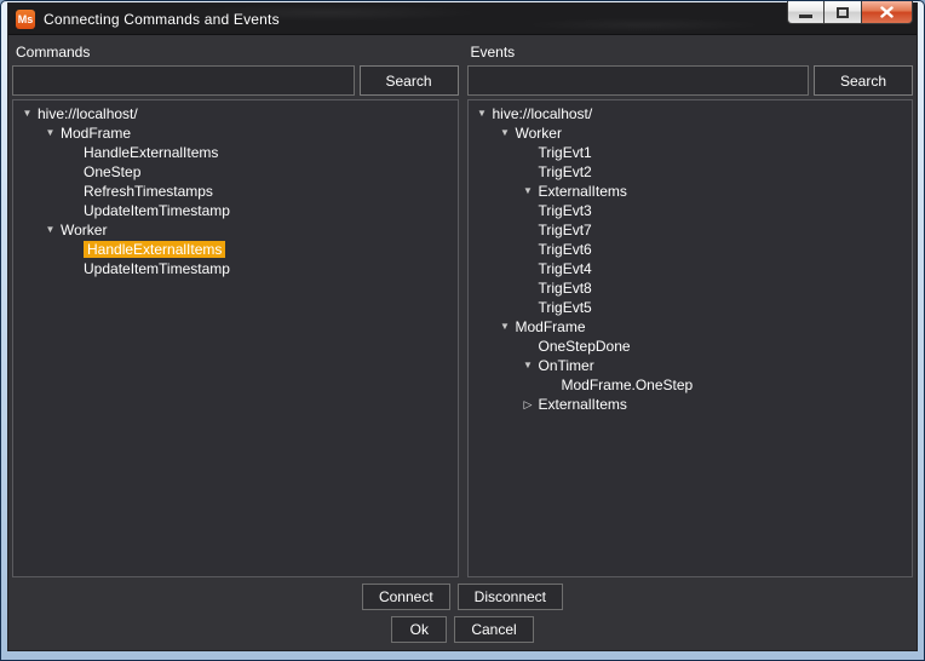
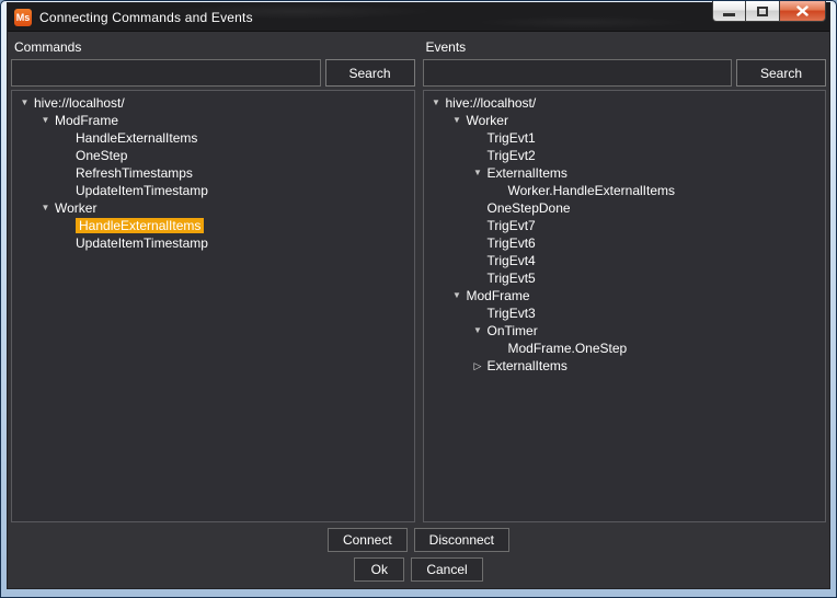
  Ms
  Connecting Commands and Events
  Commands
  Search
  ▼
  hive://localhost/
  ▼
  ModFrame
  HandleExternalItems
  OneStep
  RefreshTimestamps
  UpdateItemTimestamp
  ▼
  Worker
  HandleExternalItems
  UpdateItemTimestamp
  Events
  Search
  ▼
  hive://localhost/
  ▼
  Worker
  TrigEvt1
  TrigEvt2
  ▼
  ExternalItems
+ Worker.HandleExternalItems
- TrigEvt3
+ OneStepDone
  TrigEvt7
  TrigEvt6
  TrigEvt4
- TrigEvt8
  TrigEvt5
  ▼
  ModFrame
- OneStepDone
+ TrigEvt3
  ▼
  OnTimer
  ModFrame.OneStep
  ▷
  ExternalItems
  Connect
  Disconnect
  Ok
  Cancel
